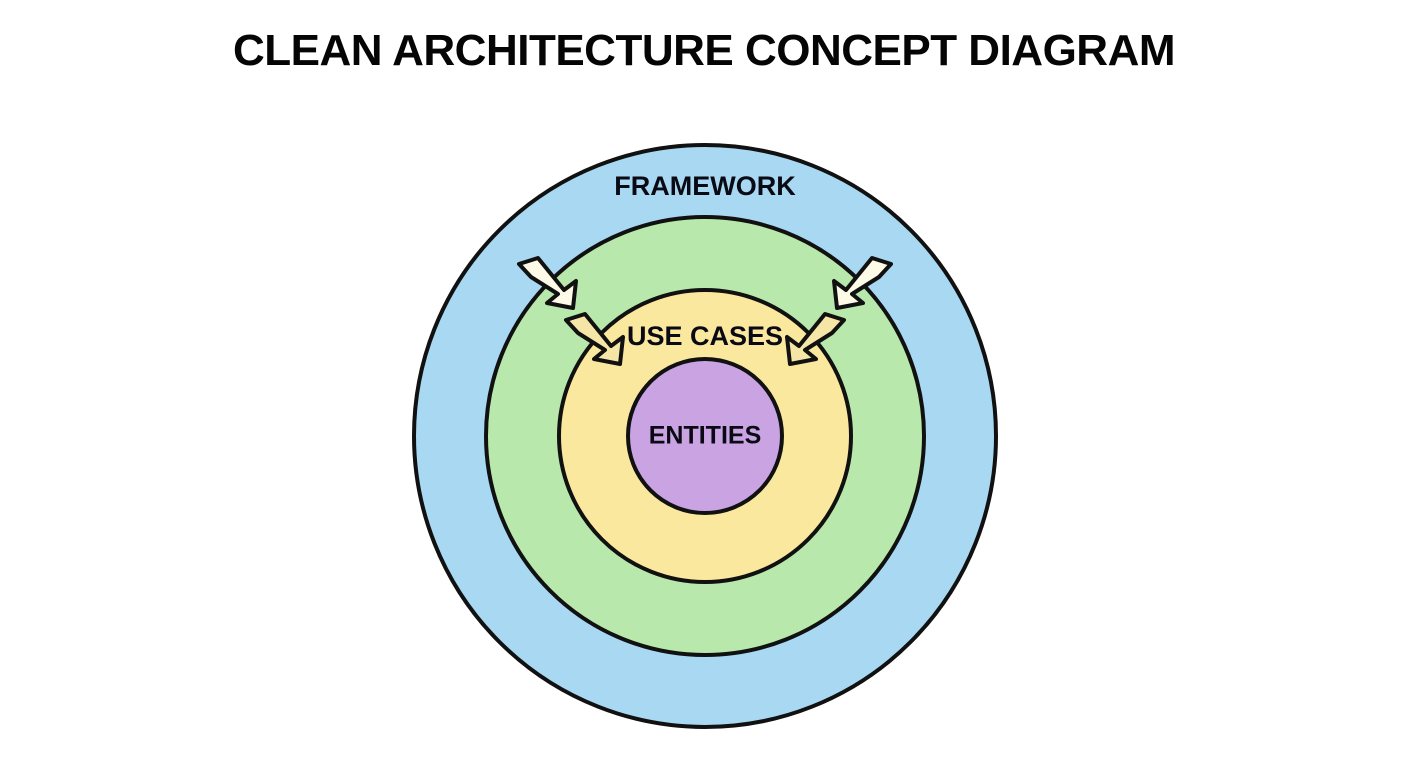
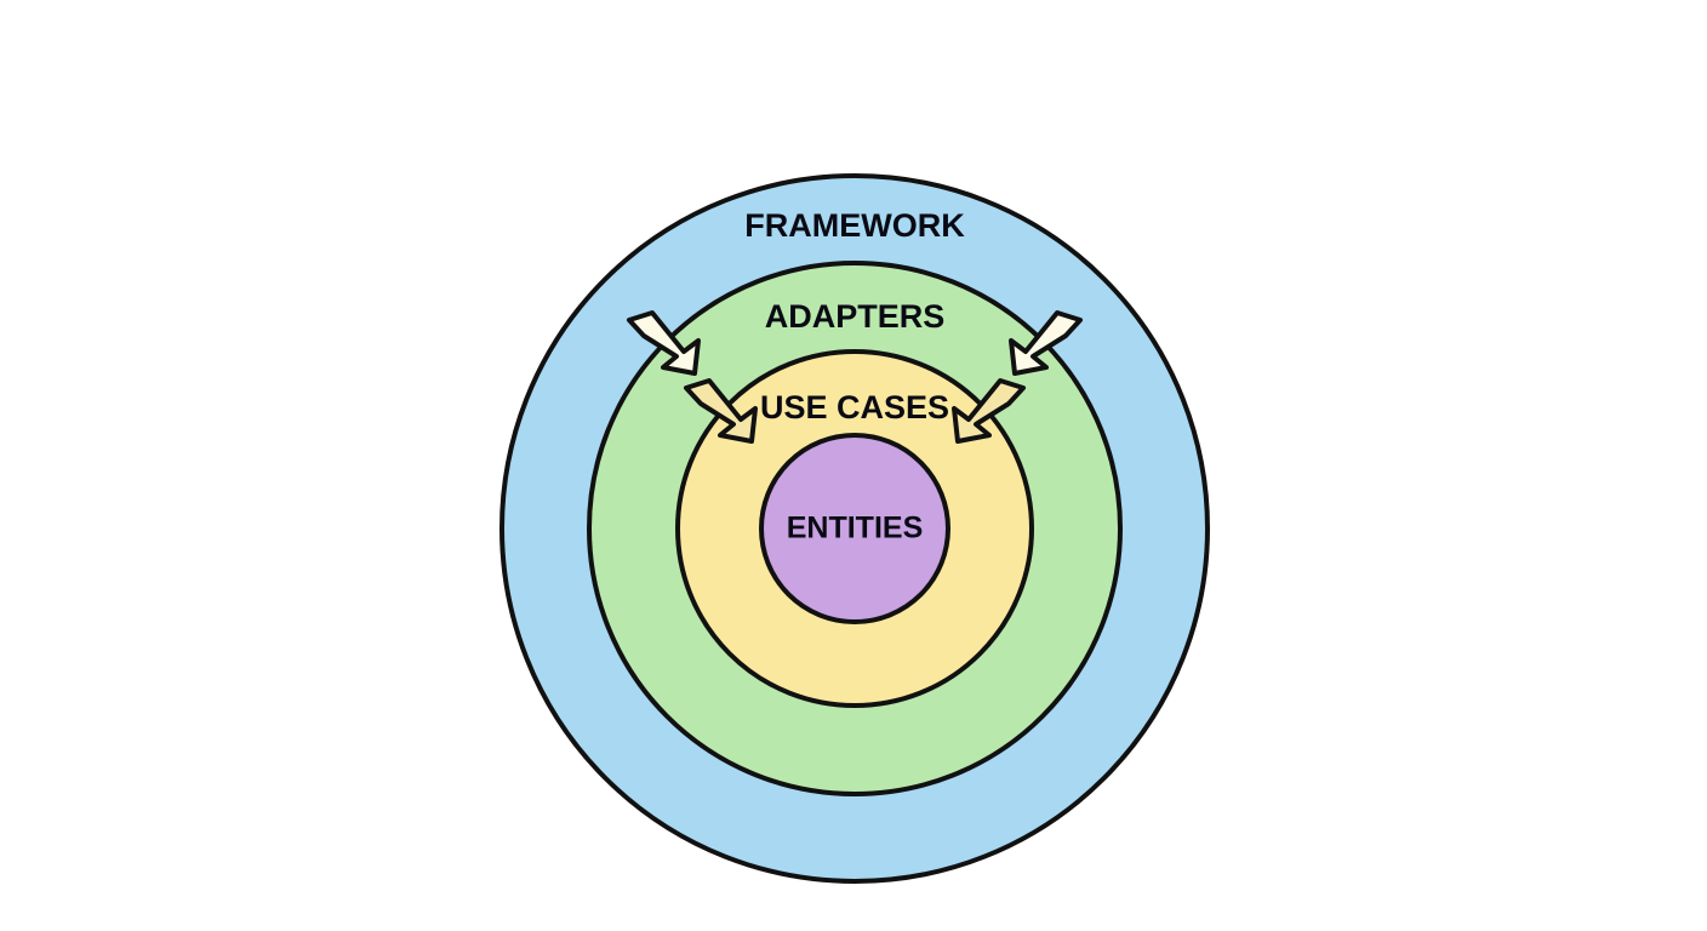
- CLEAN ARCHITECTURE CONCEPT DIAGRAM
  FRAMEWORK
+ ADAPTERS
  USE CASES
  ENTITIES
